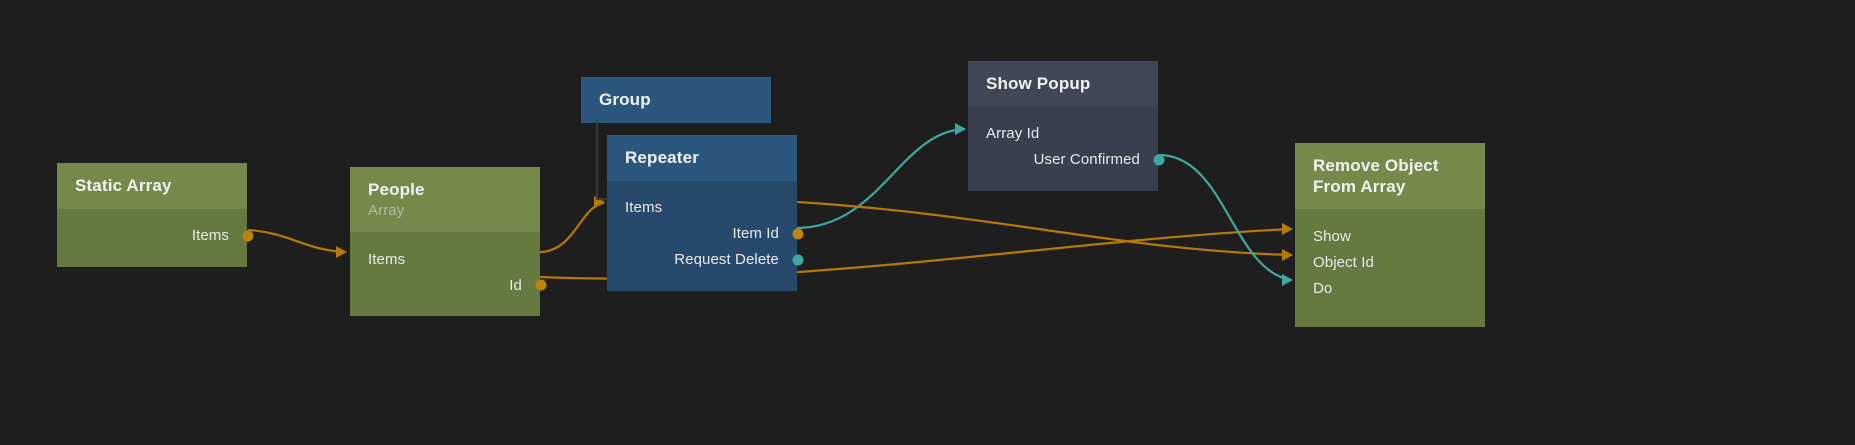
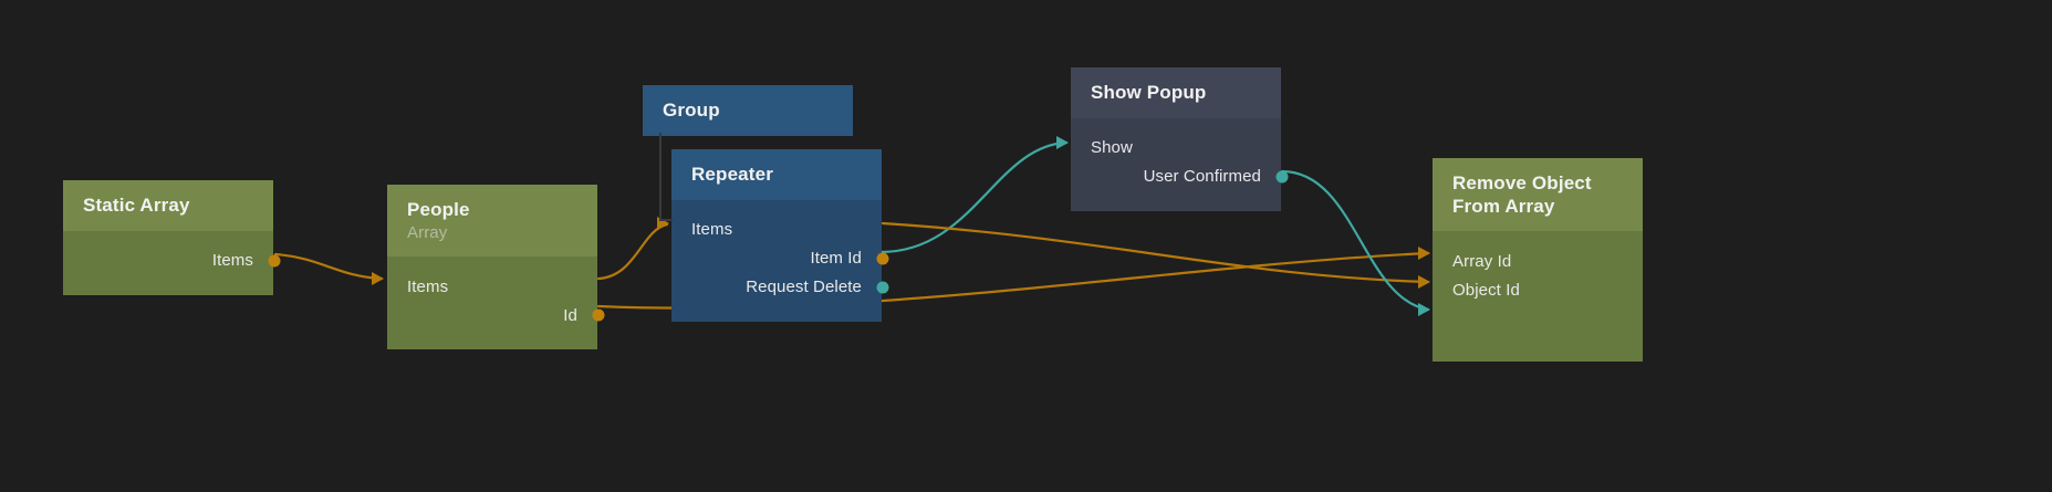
  Static Array
  Items
  People
  Array
  Items
  Id
  Group
  Repeater
  Items
  Item Id
  Request Delete
  Show Popup
- Array Id
+ Show
  User Confirmed
  Remove Object From Array
- Show
+ Array Id
  Object Id
- Do
